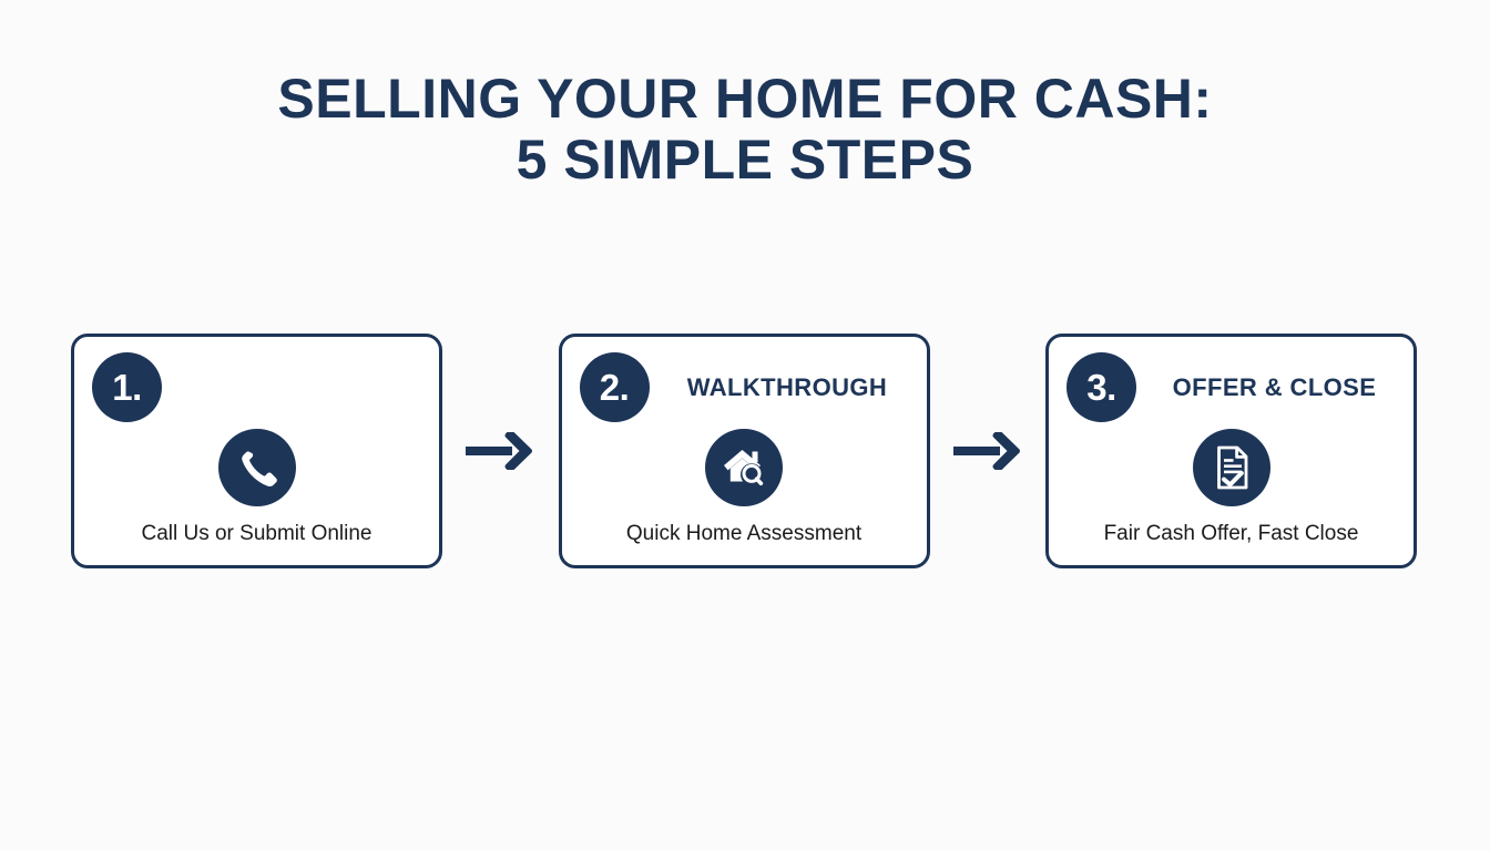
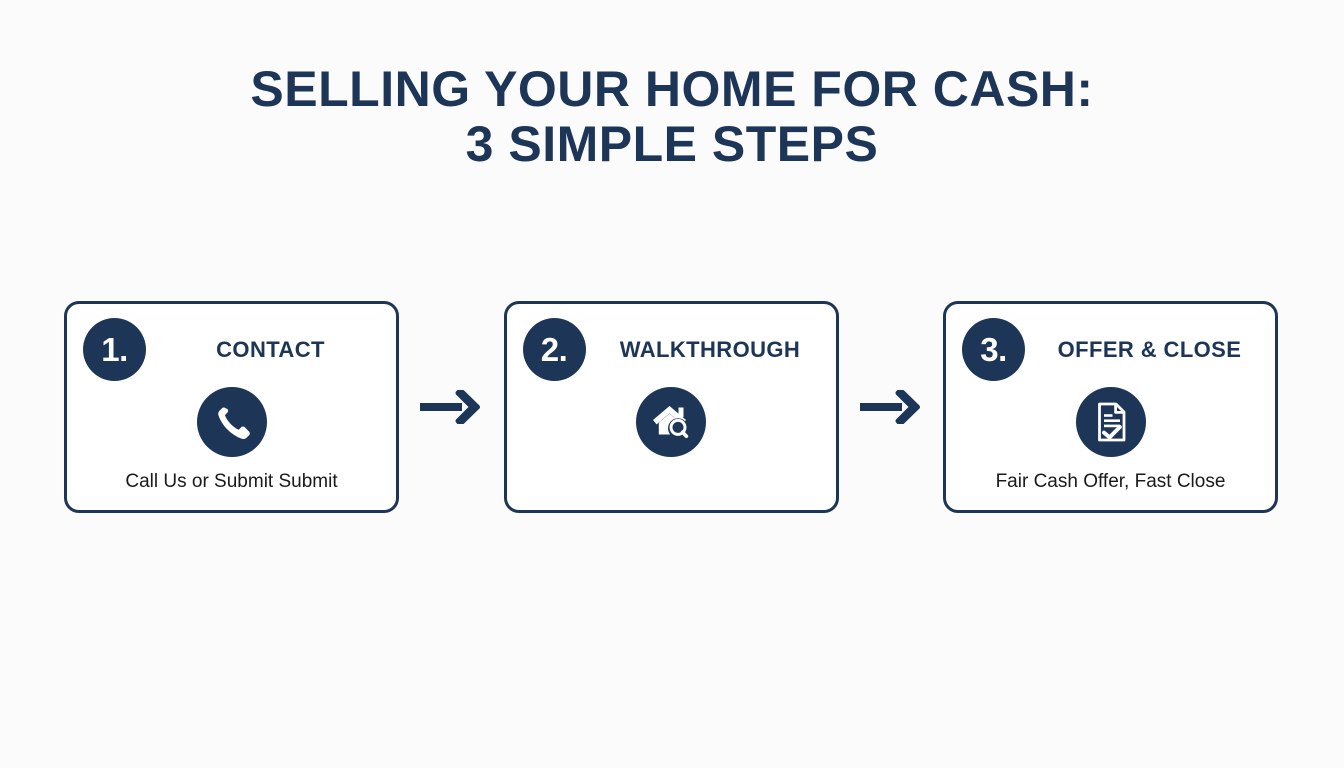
  SELLING YOUR HOME FOR CASH:
- 5 SIMPLE STEPS
+ 3 SIMPLE STEPS
  1.
+ CONTACT
- Call Us or Submit Online
+ Call Us or Submit Submit
  2.
  WALKTHROUGH
- Quick Home Assessment
  3.
  OFFER & CLOSE
  Fair Cash Offer, Fast Close
